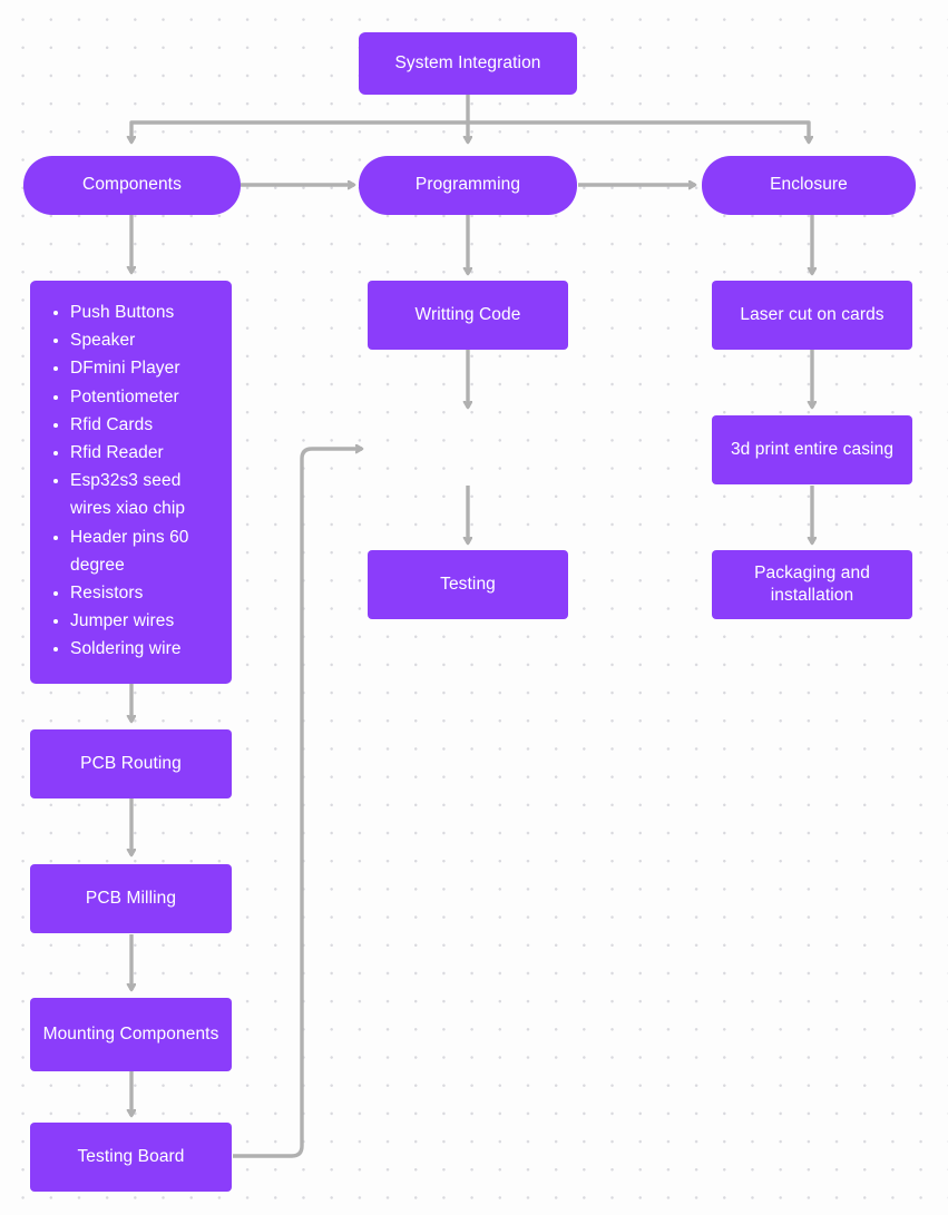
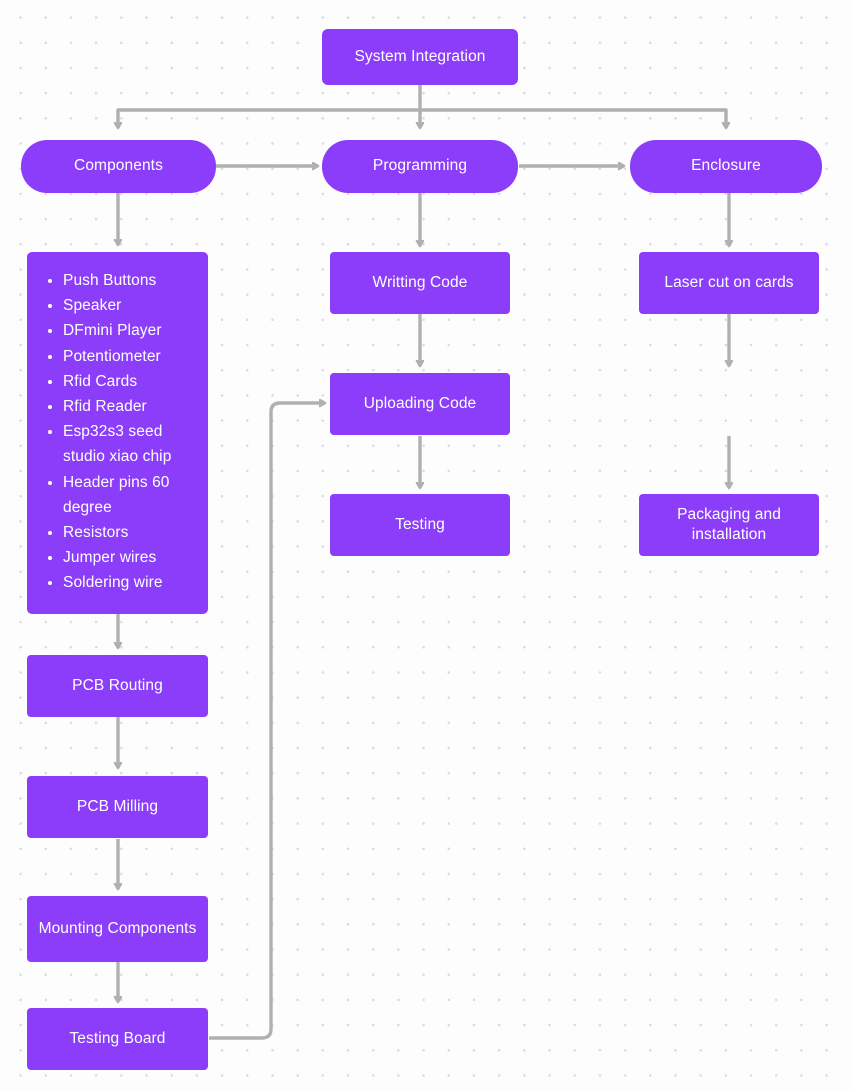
  System Integration
  Components
  Programming
  Enclosure
  Push Buttons
  Speaker
  DFmini Player
  Potentiometer
  Rfid Cards
  Rfid Reader
- Esp32s3 seed wires xiao chip
+ Esp32s3 seed studio xiao chip
  Header pins 60 degree
  Resistors
  Jumper wires
  Soldering wire
  PCB Routing
  PCB Milling
  Mounting Components
  Testing Board
  Writting Code
+ Uploading Code
  Testing
  Laser cut on cards
- 3d print entire casing
  Packaging and installation
